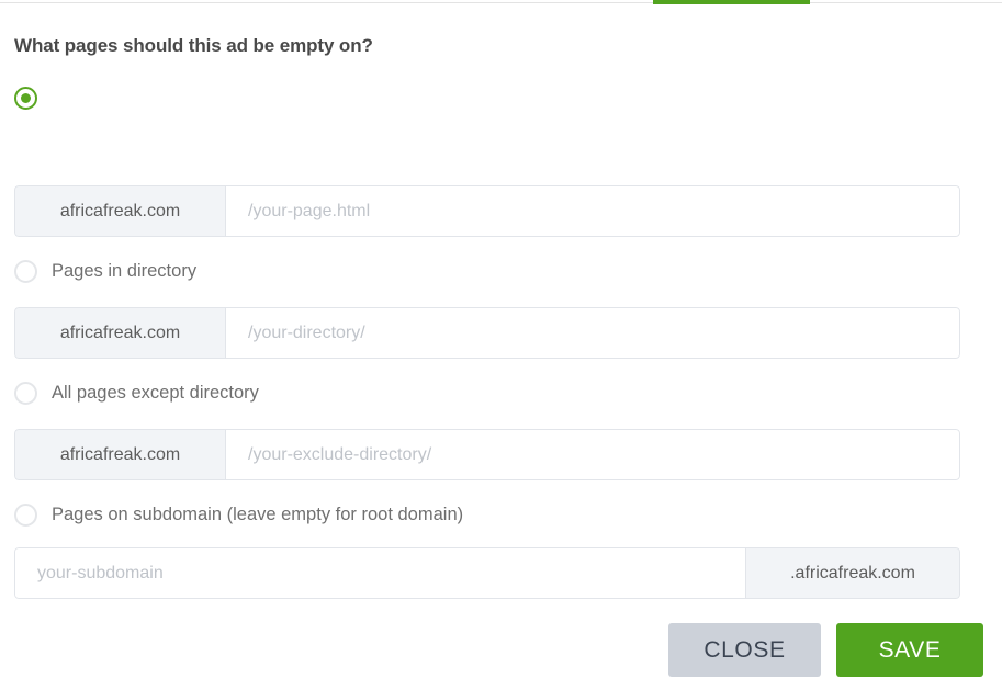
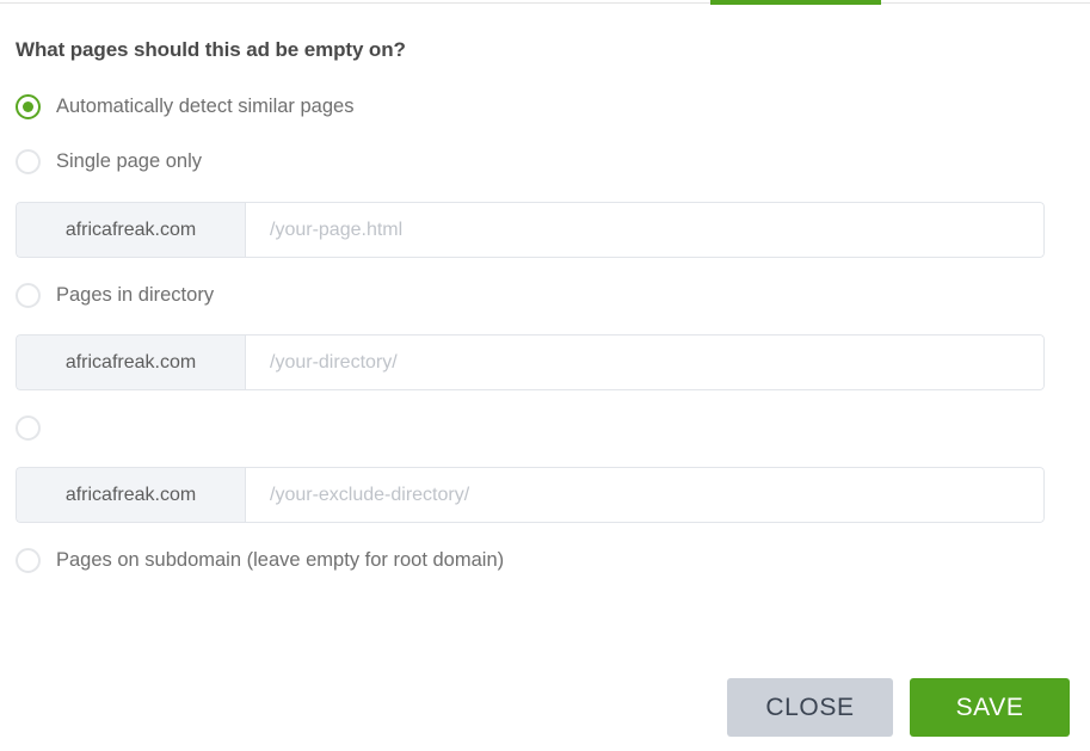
  What pages should this ad be empty on?
+ Automatically detect similar pages
+ Single page only
  africafreak.com
  /your-page.html
  Pages in directory
  africafreak.com
  /your-directory/
- All pages except directory
  africafreak.com
  /your-exclude-directory/
  Pages on subdomain (leave empty for root domain)
- your-subdomain
- .africafreak.com
  CLOSE
  SAVE
